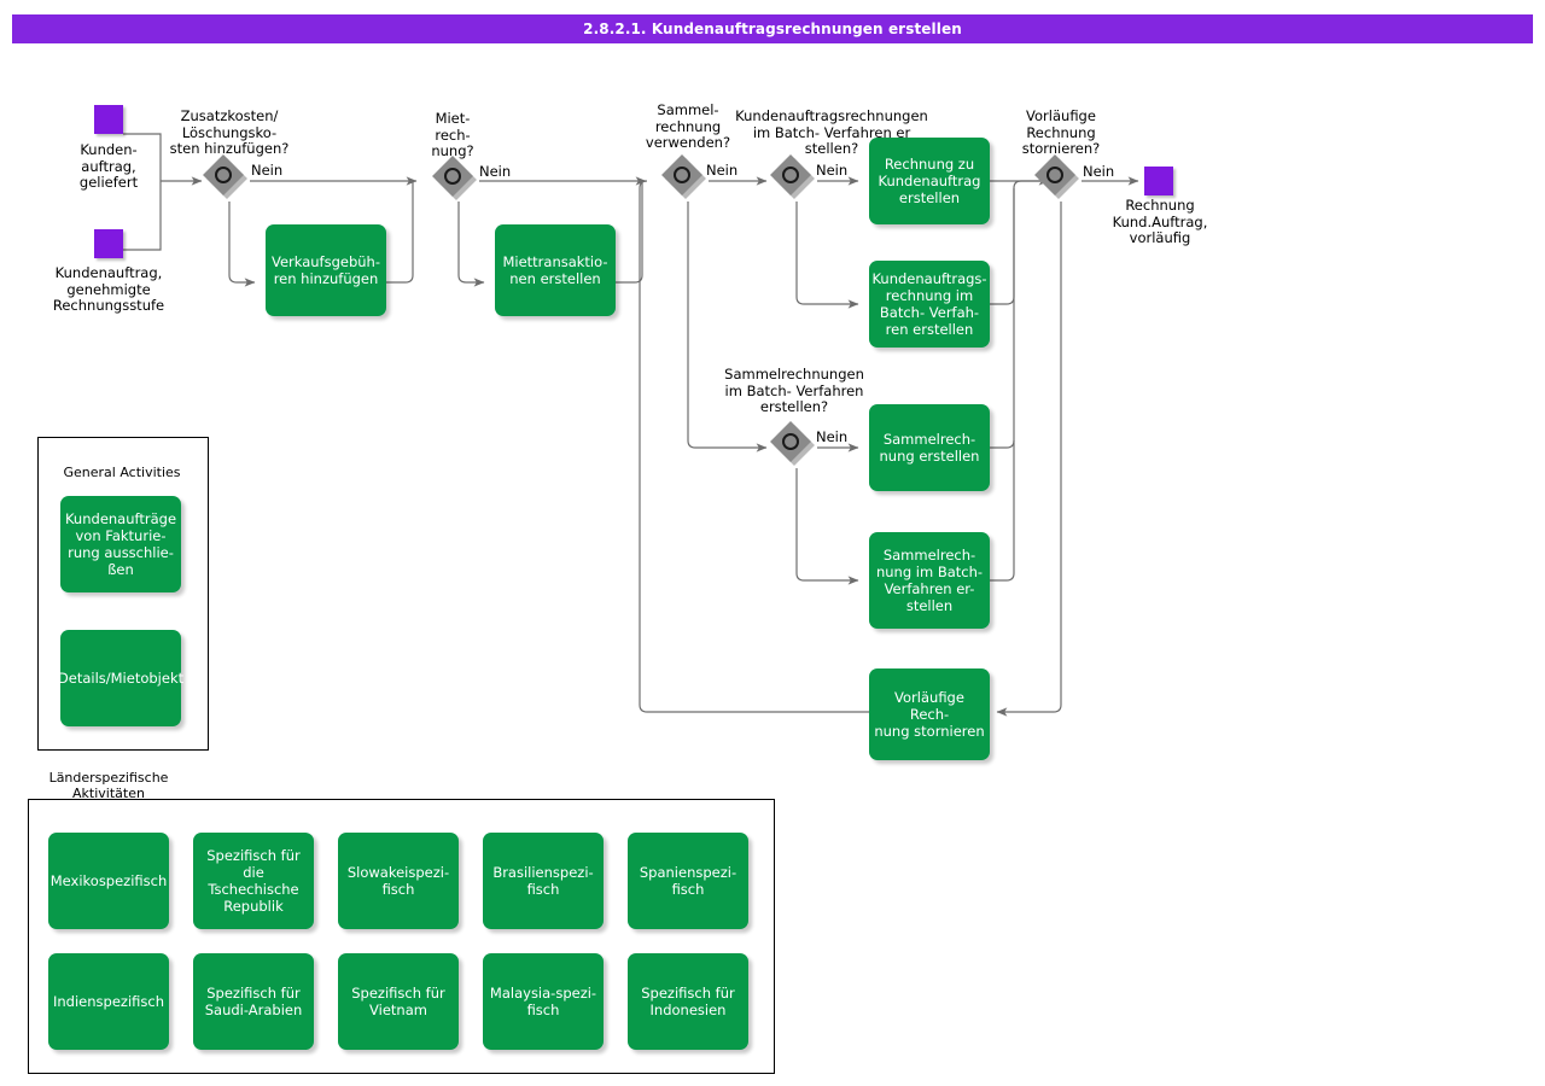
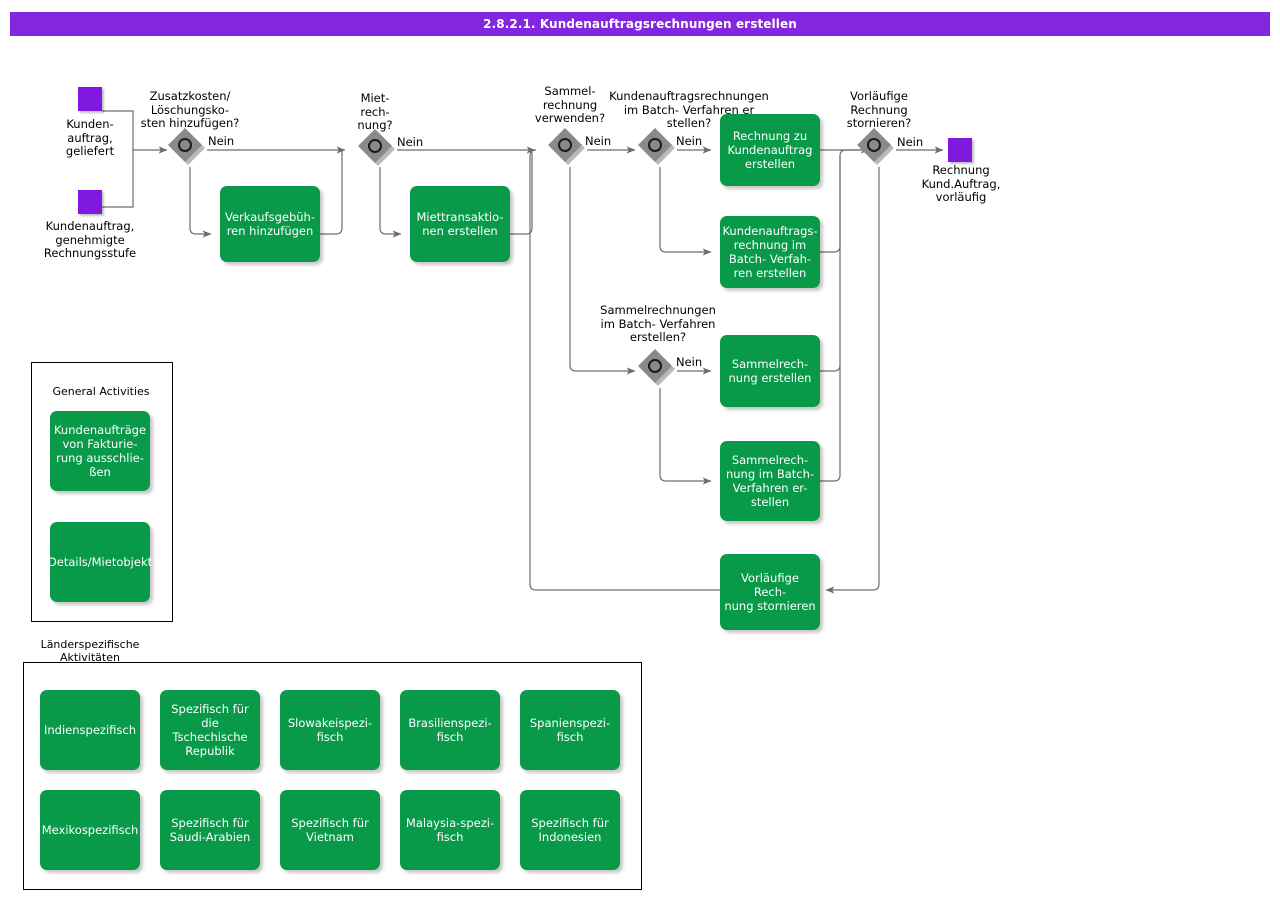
  2.8.2.1. Kundenauftragsrechnungen erstellen
  Kunden-
  auftrag,
  geliefert
  Kundenauftrag,
  genehmigte
  Rechnungsstufe
  Rechnung
  Kund.Auftrag,
  vorläufig
  Zusatzkosten/
  Löschungsko-
  sten hinzufügen?
  Nein
  Miet-
  rech-
  nung?
  Nein
  Sammel-
  rechnung
  verwenden?
  Nein
  Kundenauftragsrechnungen
  im Batch- Verfahren er
  stellen?
  Nein
  Sammelrechnungen
  im Batch- Verfahren
  erstellen?
  Nein
  Vorläufige
  Rechnung
  stornieren?
  Nein
  Verkaufsgebüh-
  ren hinzufügen
  Miettransaktio-
  nen erstellen
  Rechnung zu
  Kundenauftrag
  erstellen
  Kundenauftrags-
  rechnung im
  Batch- Verfah-
  ren erstellen
  Sammelrech-
  nung erstellen
  Sammelrech-
  nung im Batch-
  Verfahren er-
  stellen
  Vorläufige Rech-
  nung stornieren
  General Activities
  Kundenaufträge
  von Fakturie-
  rung ausschlie-
  ßen
  Details/Mietobjekt
  Länderspezifische
  Aktivitäten
- Mexikospezifisch
+ Indienspezifisch
  Spezifisch für
  die Tschechische
  Republik
  Slowakeispezi-
  fisch
  Brasilienspezi-
  fisch
  Spanienspezi-
  fisch
- Indienspezifisch
+ Mexikospezifisch
  Spezifisch für
  Saudi-Arabien
  Spezifisch für
  Vietnam
  Malaysia-spezi-
  fisch
  Spezifisch für
  Indonesien
